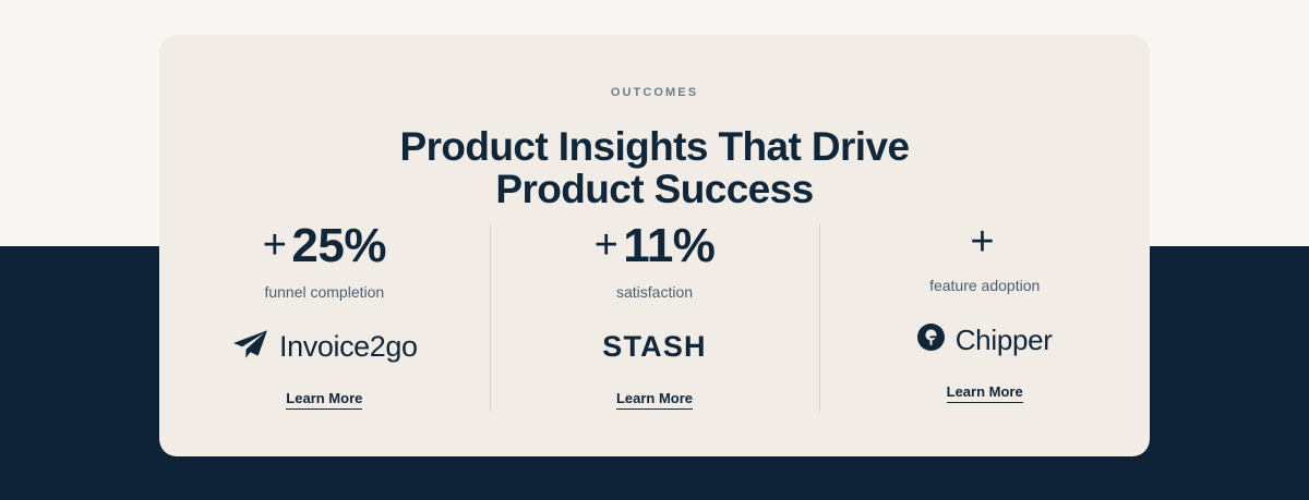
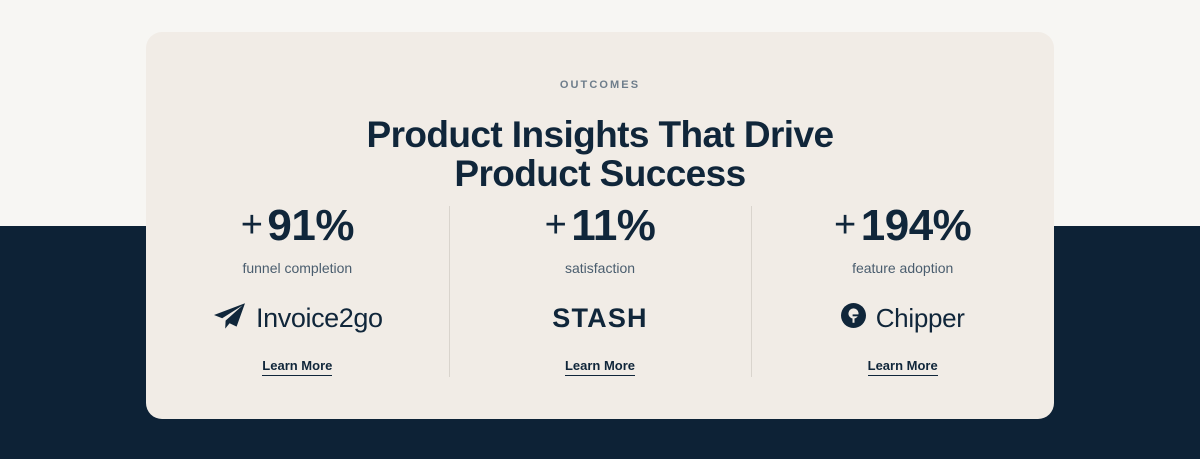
  OUTCOMES
  Product Insights That Drive
  Product Success
  +
- 25%
+ 91%
  funnel completion
  Invoice2go
  Learn More
  +
  11%
  satisfaction
  STASH
  Learn More
  +
+ 194%
  feature adoption
  Chipper
  Learn More
